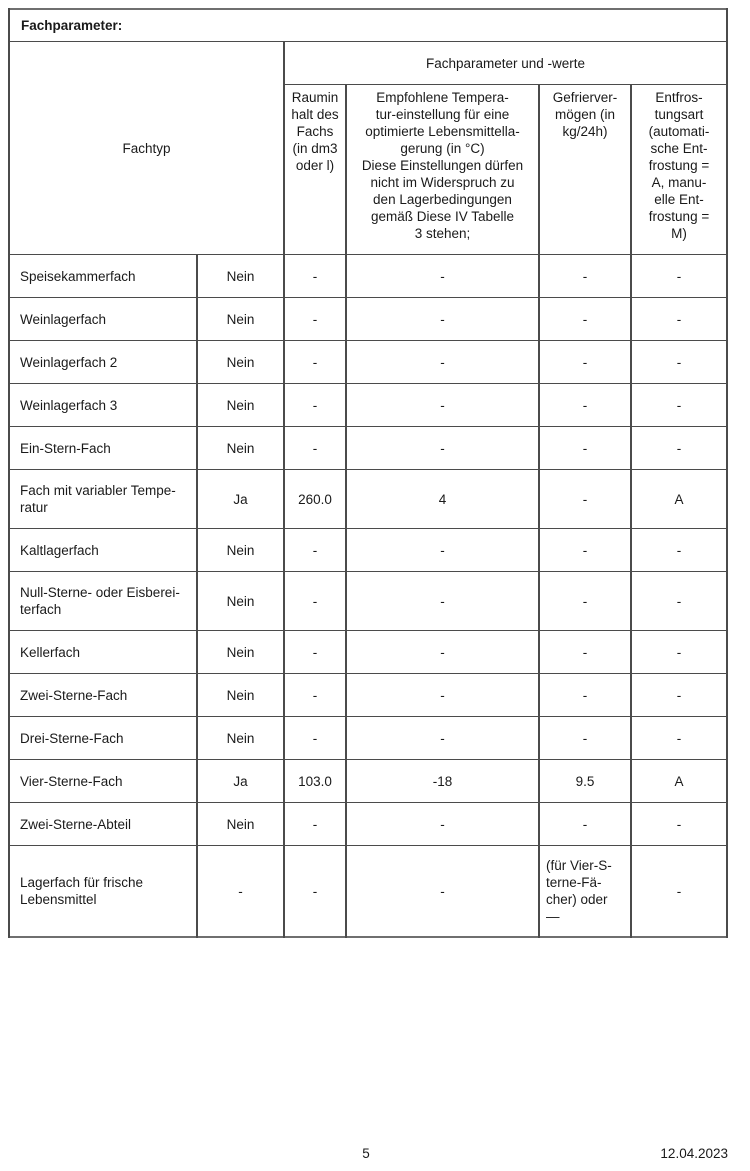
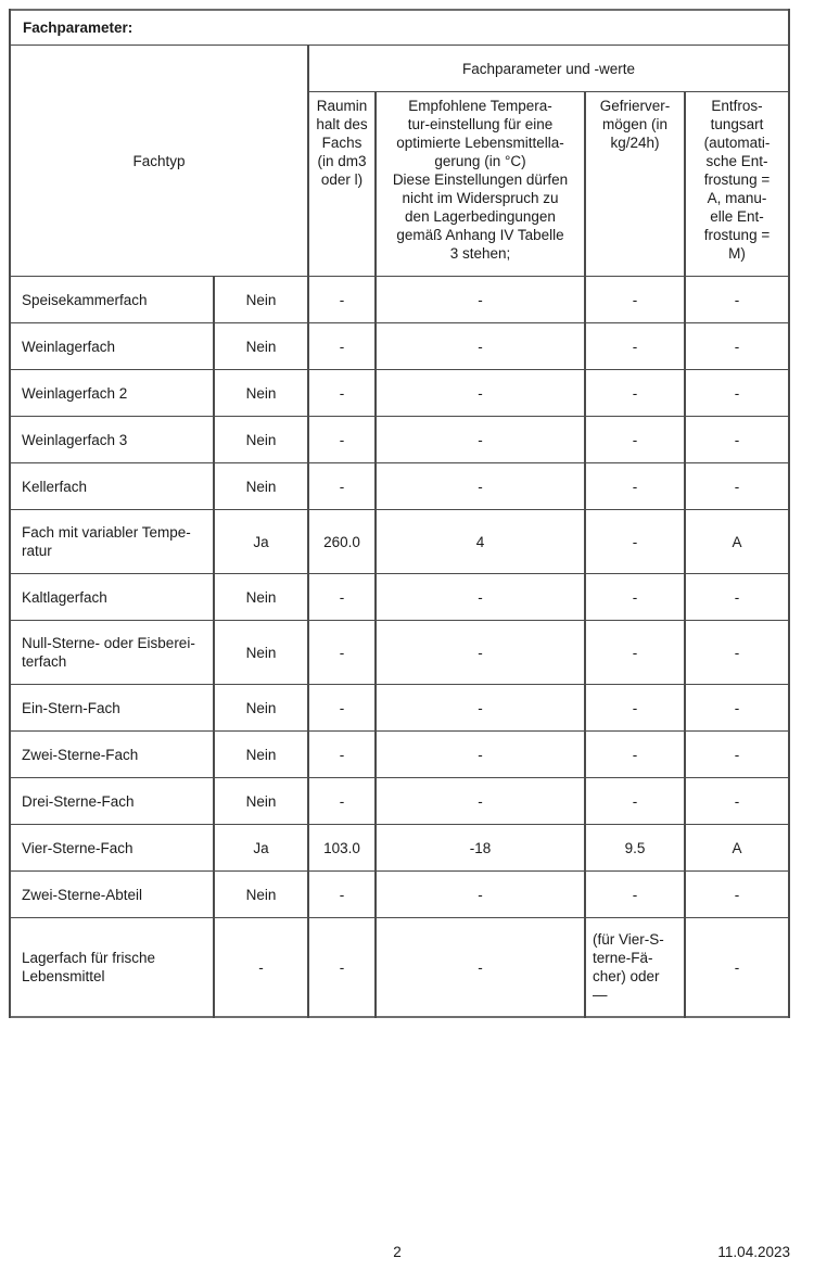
  Fachparameter:
  Fachtyp	Fachparameter und -werte
- Raumin halt des Fachs (in dm3 oder l)	Empfohlene Tempera- tur-einstellung für eine optimierte Lebensmittella- gerung (in °C) Diese Einstellungen dürfen nicht im Widerspruch zu den Lagerbedingungen gemäß Diese IV Tabelle 3 stehen;	Gefrierver- mögen (in kg/24h)	Entfros- tungsart (automati- sche Ent- frostung = A, manu- elle Ent- frostung = M)
+ Raumin halt des Fachs (in dm3 oder l)	Empfohlene Tempera- tur-einstellung für eine optimierte Lebensmittella- gerung (in °C) Diese Einstellungen dürfen nicht im Widerspruch zu den Lagerbedingungen gemäß Anhang IV Tabelle 3 stehen;	Gefrierver- mögen (in kg/24h)	Entfros- tungsart (automati- sche Ent- frostung = A, manu- elle Ent- frostung = M)
  Speisekammerfach	Nein	-	-	-	-
  Weinlagerfach	Nein	-	-	-	-
  Weinlagerfach 2	Nein	-	-	-	-
  Weinlagerfach 3	Nein	-	-	-	-
- Ein-Stern-Fach	Nein	-	-	-	-
+ Kellerfach	Nein	-	-	-	-
  Fach mit variabler Tempe- ratur	Ja	260.0	4	-	A
  Kaltlagerfach	Nein	-	-	-	-
  Null-Sterne- oder Eisberei- terfach	Nein	-	-	-	-
- Kellerfach	Nein	-	-	-	-
+ Ein-Stern-Fach	Nein	-	-	-	-
  Zwei-Sterne-Fach	Nein	-	-	-	-
  Drei-Sterne-Fach	Nein	-	-	-	-
  Vier-Sterne-Fach	Ja	103.0	-18	9.5	A
  Zwei-Sterne-Abteil	Nein	-	-	-	-
  Lagerfach für frische Lebensmittel	-	-	-	(für Vier-S- terne-Fä- cher) oder —	-
- 5
+ 2
- 12.04.2023
+ 11.04.2023
